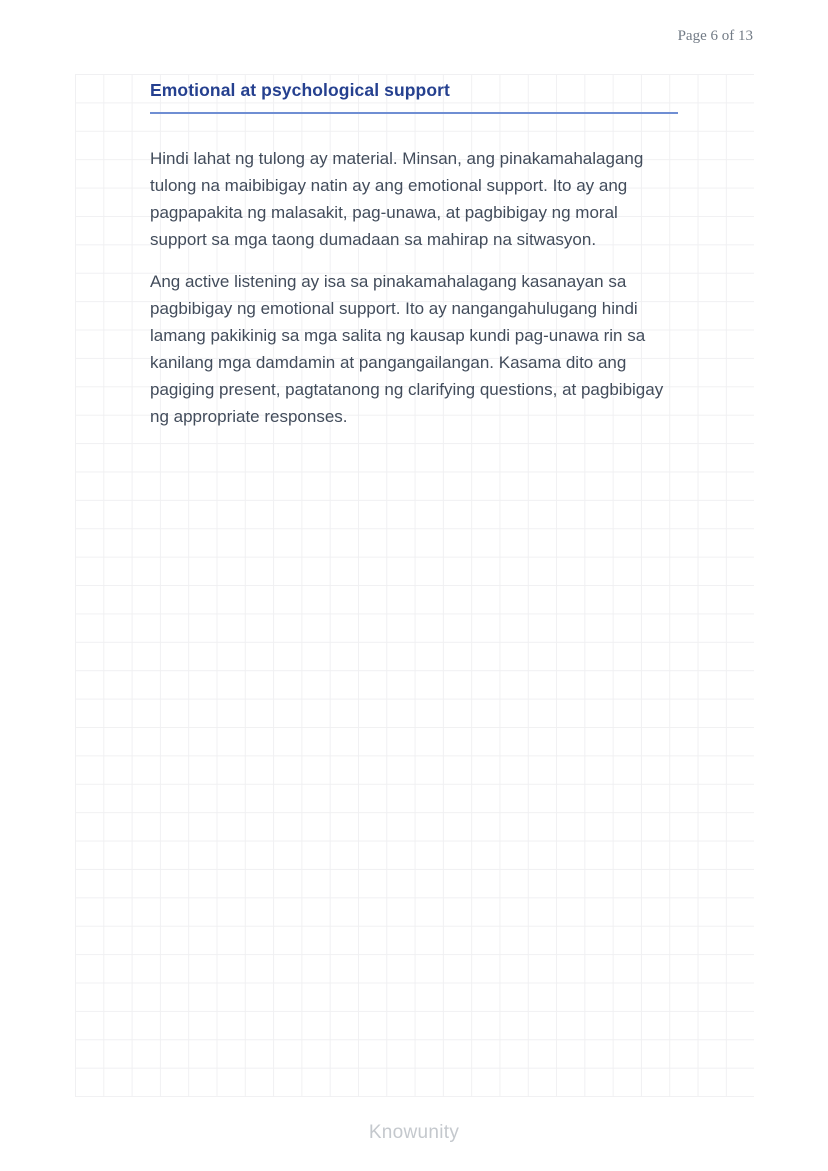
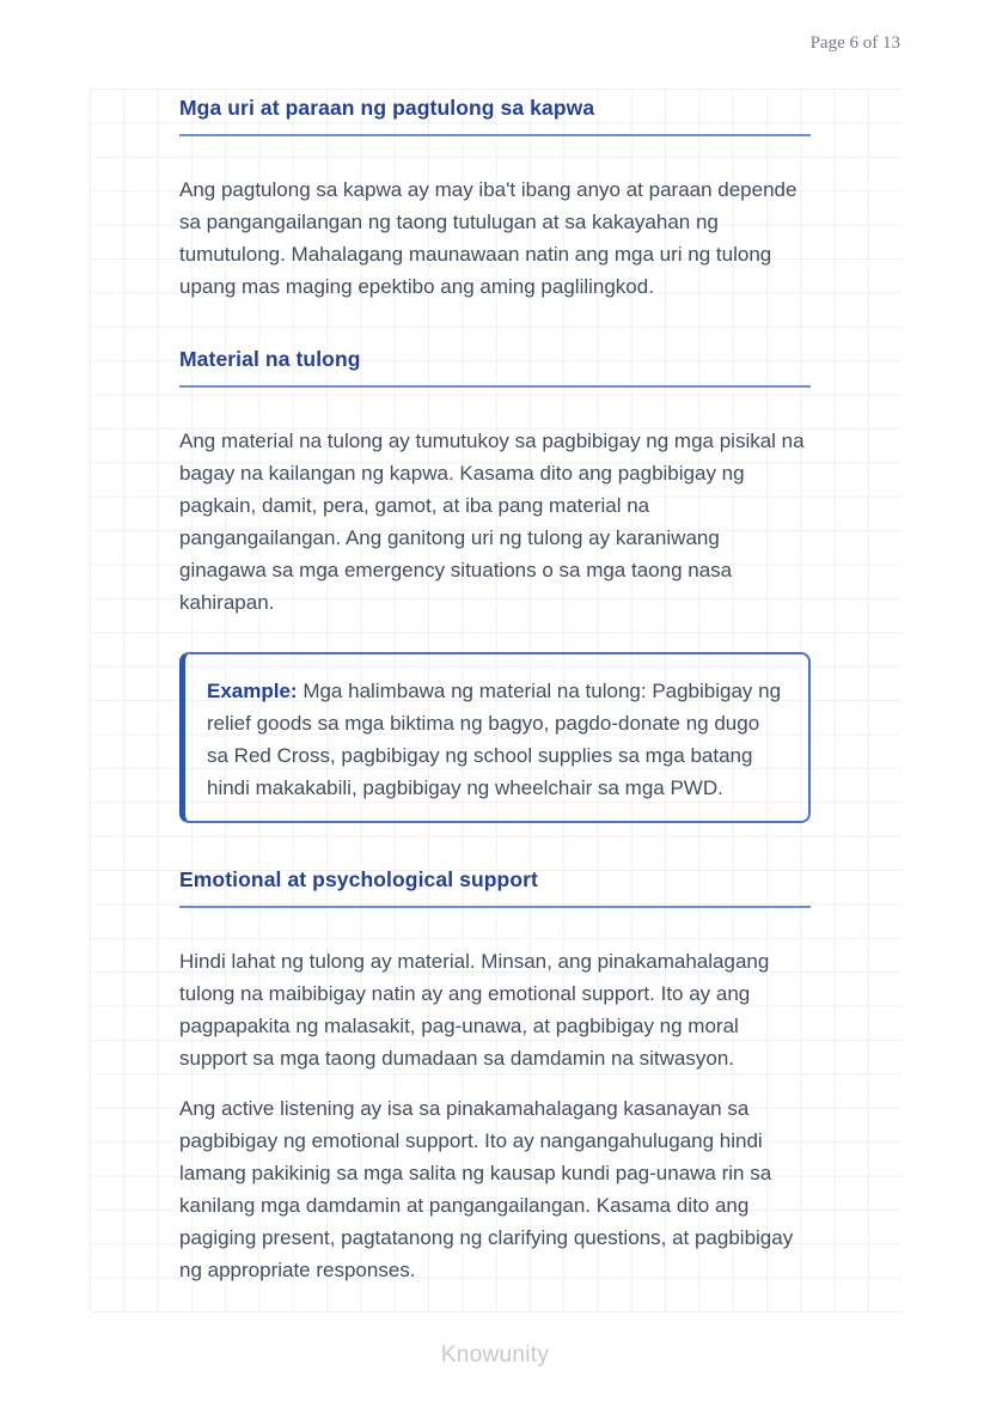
  Page 6 of 13
+ Mga uri at paraan ng pagtulong sa kapwa
+ Ang pagtulong sa kapwa ay may iba't ibang anyo at paraan depende sa pangangailangan ng taong tutulugan at sa kakayahan ng tumutulong. Mahalagang maunawaan natin ang mga uri ng tulong upang mas maging epektibo ang aming paglilingkod.
+ Material na tulong
+ Ang material na tulong ay tumutukoy sa pagbibigay ng mga pisikal na bagay na kailangan ng kapwa. Kasama dito ang pagbibigay ng pagkain, damit, pera, gamot, at iba pang material na pangangailangan. Ang ganitong uri ng tulong ay karaniwang ginagawa sa mga emergency situations o sa mga taong nasa kahirapan.
+ Example: Mga halimbawa ng material na tulong: Pagbibigay ng relief goods sa mga biktima ng bagyo, pagdo-donate ng dugo sa Red Cross, pagbibigay ng school supplies sa mga batang hindi makakabili, pagbibigay ng wheelchair sa mga PWD.
  Emotional at psychological support
- Hindi lahat ng tulong ay material. Minsan, ang pinakamahalagang tulong na maibibigay natin ay ang emotional support. Ito ay ang pagpapakita ng malasakit, pag-unawa, at pagbibigay ng moral support sa mga taong dumadaan sa mahirap na sitwasyon.
+ Hindi lahat ng tulong ay material. Minsan, ang pinakamahalagang tulong na maibibigay natin ay ang emotional support. Ito ay ang pagpapakita ng malasakit, pag-unawa, at pagbibigay ng moral support sa mga taong dumadaan sa damdamin na sitwasyon.
  Ang active listening ay isa sa pinakamahalagang kasanayan sa pagbibigay ng emotional support. Ito ay nangangahulugang hindi lamang pakikinig sa mga salita ng kausap kundi pag-unawa rin sa kanilang mga damdamin at pangangailangan. Kasama dito ang pagiging present, pagtatanong ng clarifying questions, at pagbibigay ng appropriate responses.
  Knowunity
